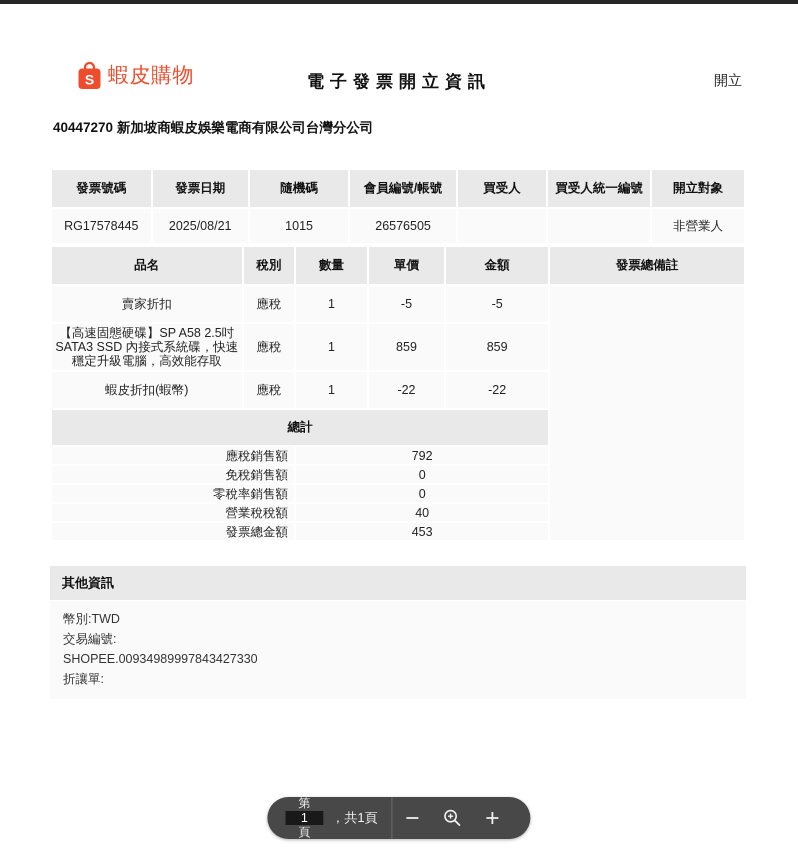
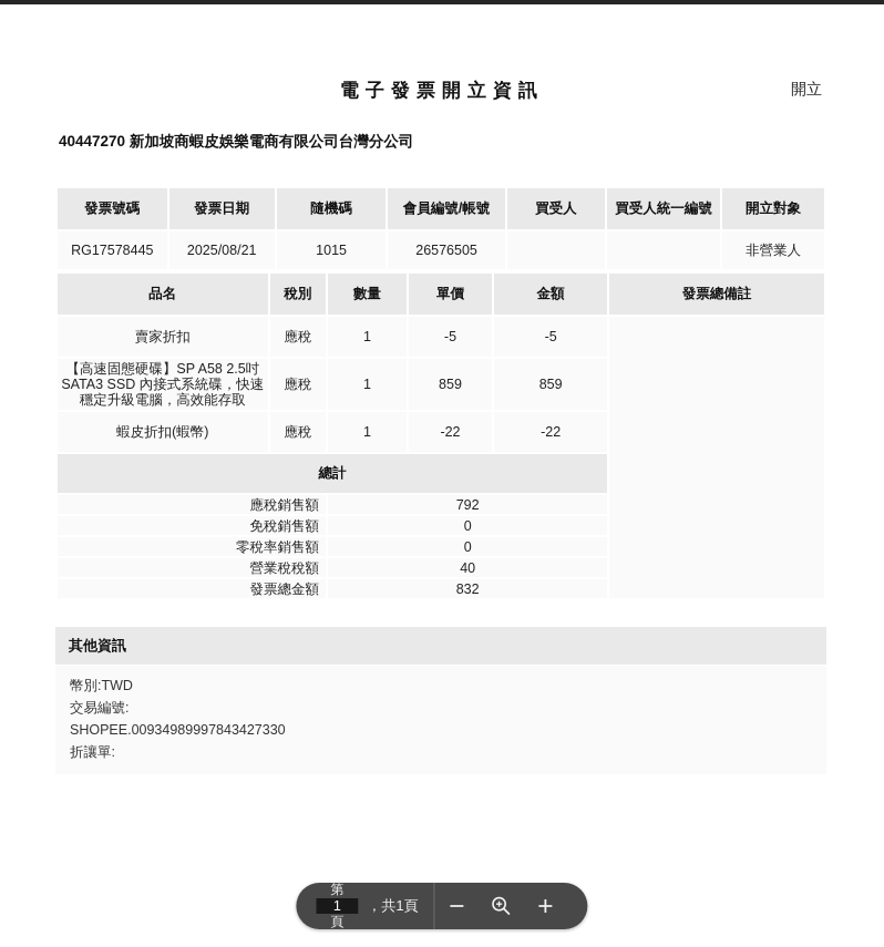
- S
- 蝦皮購物
  電子發票開立資訊
  開立
  40447270 新加坡商蝦皮娛樂電商有限公司台灣分公司
  發票號碼	發票日期	隨機碼	會員編號/帳號	買受人	買受人統一編號	開立對象
  RG17578445	2025/08/21	1015	26576505			非營業人
  品名	稅別	數量	單價	金額	發票總備註
  賣家折扣	應稅	1	-5	-5
  【高速固態硬碟】SP A58 2.5吋 SATA3 SSD 內接式系統碟，快速穩定升級電腦，高效能存取	應稅	1	859	859
  蝦皮折扣(蝦幣)	應稅	1	-22	-22
  總計
  應稅銷售額	792
  免稅銷售額	0
  零稅率銷售額	0
  營業稅稅額	40
- 發票總金額	453
+ 發票總金額	832
  其他資訊
  幣別:TWD
  交易編號:
  SHOPEE.00934989997843427330
  折讓單:
  第
  1
  頁
  ，共1頁
